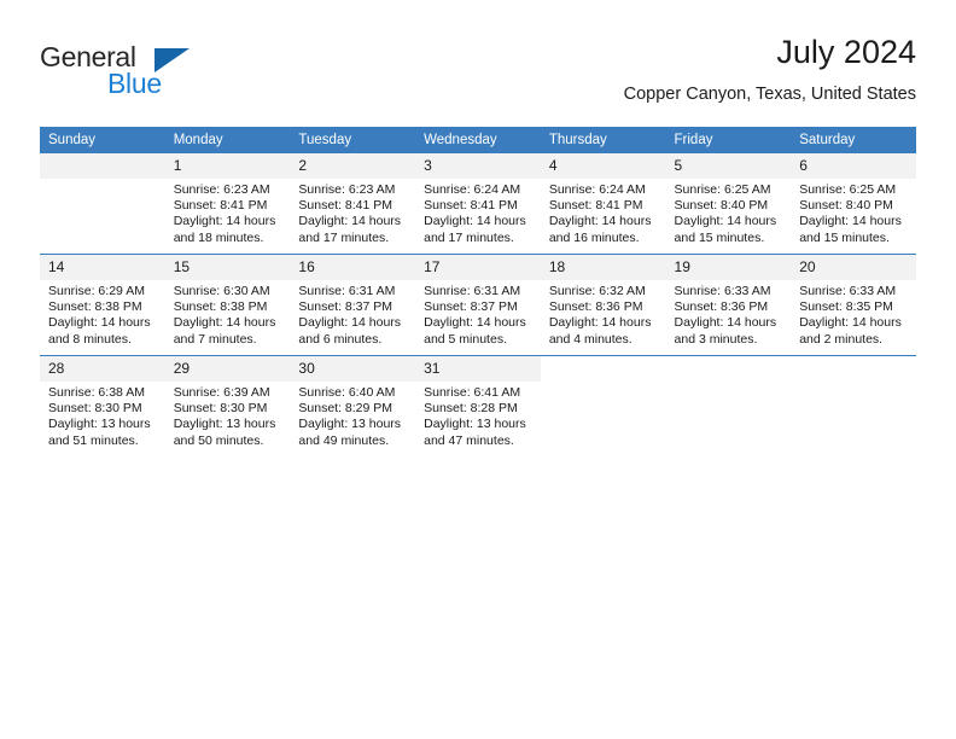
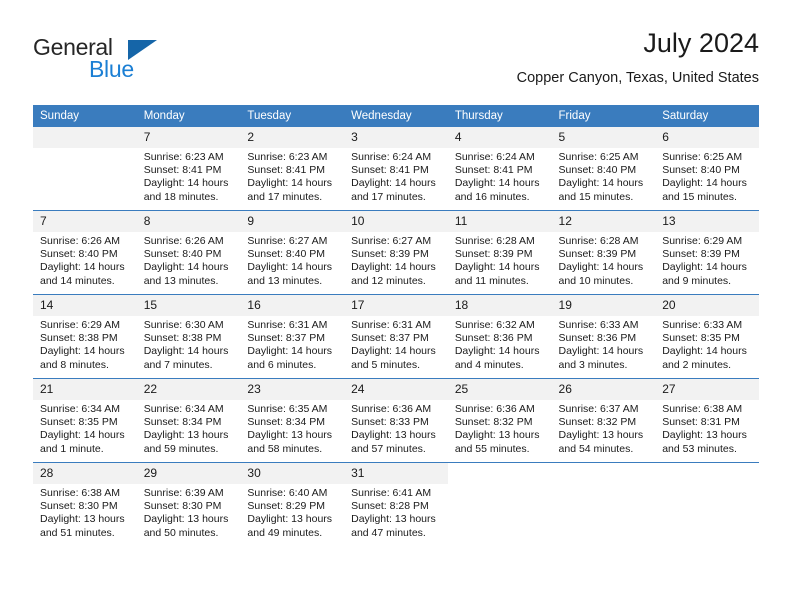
  General
  Blue
  July 2024
  Copper Canyon, Texas, United States
  Sunday	Monday	Tuesday	Wednesday	Thursday	Friday	Saturday
- 	1Sunrise: 6:23 AMSunset: 8:41 PMDaylight: 14 hoursand 18 minutes.	2Sunrise: 6:23 AMSunset: 8:41 PMDaylight: 14 hoursand 17 minutes.	3Sunrise: 6:24 AMSunset: 8:41 PMDaylight: 14 hoursand 17 minutes.	4Sunrise: 6:24 AMSunset: 8:41 PMDaylight: 14 hoursand 16 minutes.	5Sunrise: 6:25 AMSunset: 8:40 PMDaylight: 14 hoursand 15 minutes.	6Sunrise: 6:25 AMSunset: 8:40 PMDaylight: 14 hoursand 15 minutes.
+ 	7Sunrise: 6:23 AMSunset: 8:41 PMDaylight: 14 hoursand 18 minutes.	2Sunrise: 6:23 AMSunset: 8:41 PMDaylight: 14 hoursand 17 minutes.	3Sunrise: 6:24 AMSunset: 8:41 PMDaylight: 14 hoursand 17 minutes.	4Sunrise: 6:24 AMSunset: 8:41 PMDaylight: 14 hoursand 16 minutes.	5Sunrise: 6:25 AMSunset: 8:40 PMDaylight: 14 hoursand 15 minutes.	6Sunrise: 6:25 AMSunset: 8:40 PMDaylight: 14 hoursand 15 minutes.
+ 7Sunrise: 6:26 AMSunset: 8:40 PMDaylight: 14 hoursand 14 minutes.	8Sunrise: 6:26 AMSunset: 8:40 PMDaylight: 14 hoursand 13 minutes.	9Sunrise: 6:27 AMSunset: 8:40 PMDaylight: 14 hoursand 13 minutes.	10Sunrise: 6:27 AMSunset: 8:39 PMDaylight: 14 hoursand 12 minutes.	11Sunrise: 6:28 AMSunset: 8:39 PMDaylight: 14 hoursand 11 minutes.	12Sunrise: 6:28 AMSunset: 8:39 PMDaylight: 14 hoursand 10 minutes.	13Sunrise: 6:29 AMSunset: 8:39 PMDaylight: 14 hoursand 9 minutes.
  14Sunrise: 6:29 AMSunset: 8:38 PMDaylight: 14 hoursand 8 minutes.	15Sunrise: 6:30 AMSunset: 8:38 PMDaylight: 14 hoursand 7 minutes.	16Sunrise: 6:31 AMSunset: 8:37 PMDaylight: 14 hoursand 6 minutes.	17Sunrise: 6:31 AMSunset: 8:37 PMDaylight: 14 hoursand 5 minutes.	18Sunrise: 6:32 AMSunset: 8:36 PMDaylight: 14 hoursand 4 minutes.	19Sunrise: 6:33 AMSunset: 8:36 PMDaylight: 14 hoursand 3 minutes.	20Sunrise: 6:33 AMSunset: 8:35 PMDaylight: 14 hoursand 2 minutes.
+ 21Sunrise: 6:34 AMSunset: 8:35 PMDaylight: 14 hoursand 1 minute.	22Sunrise: 6:34 AMSunset: 8:34 PMDaylight: 13 hoursand 59 minutes.	23Sunrise: 6:35 AMSunset: 8:34 PMDaylight: 13 hoursand 58 minutes.	24Sunrise: 6:36 AMSunset: 8:33 PMDaylight: 13 hoursand 57 minutes.	25Sunrise: 6:36 AMSunset: 8:32 PMDaylight: 13 hoursand 55 minutes.	26Sunrise: 6:37 AMSunset: 8:32 PMDaylight: 13 hoursand 54 minutes.	27Sunrise: 6:38 AMSunset: 8:31 PMDaylight: 13 hoursand 53 minutes.
  28Sunrise: 6:38 AMSunset: 8:30 PMDaylight: 13 hoursand 51 minutes.	29Sunrise: 6:39 AMSunset: 8:30 PMDaylight: 13 hoursand 50 minutes.	30Sunrise: 6:40 AMSunset: 8:29 PMDaylight: 13 hoursand 49 minutes.	31Sunrise: 6:41 AMSunset: 8:28 PMDaylight: 13 hoursand 47 minutes.
